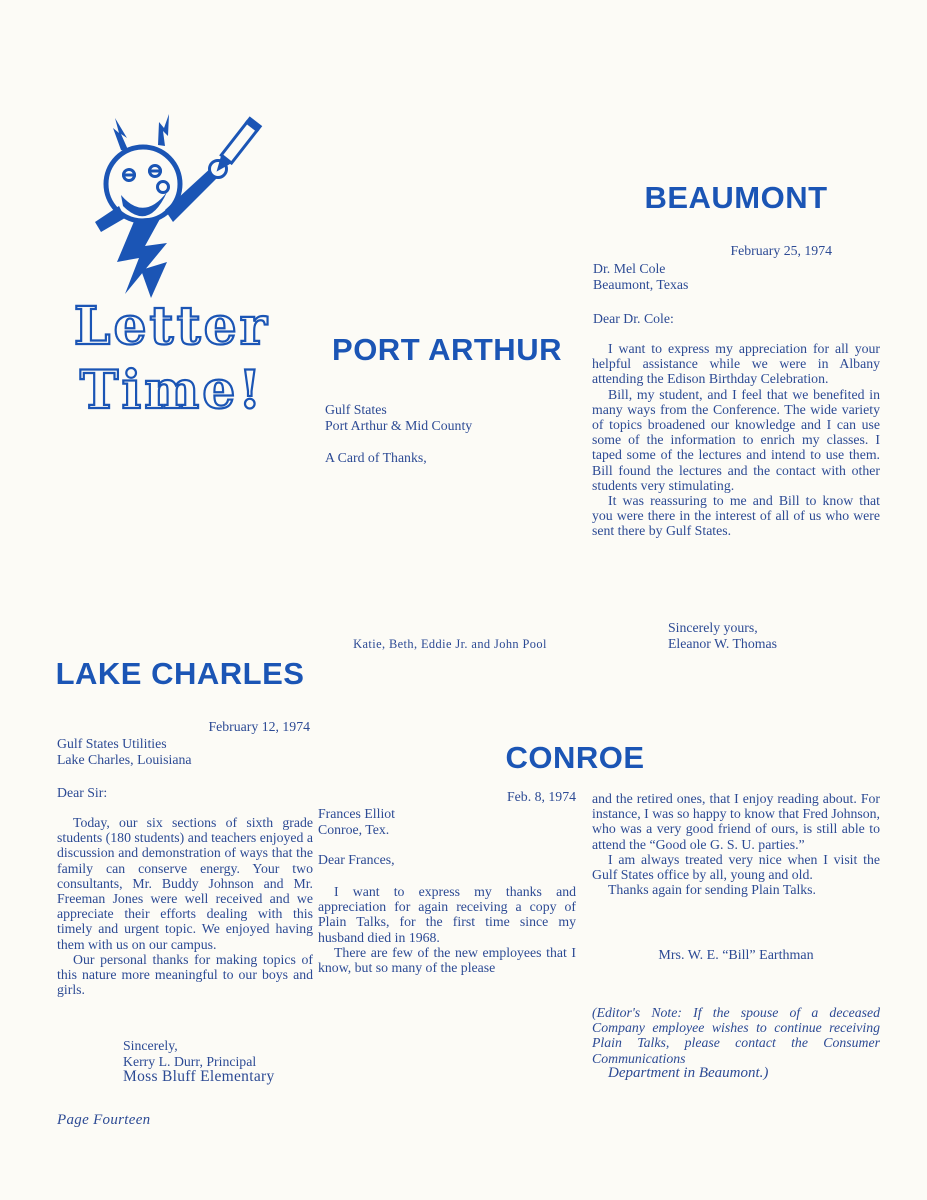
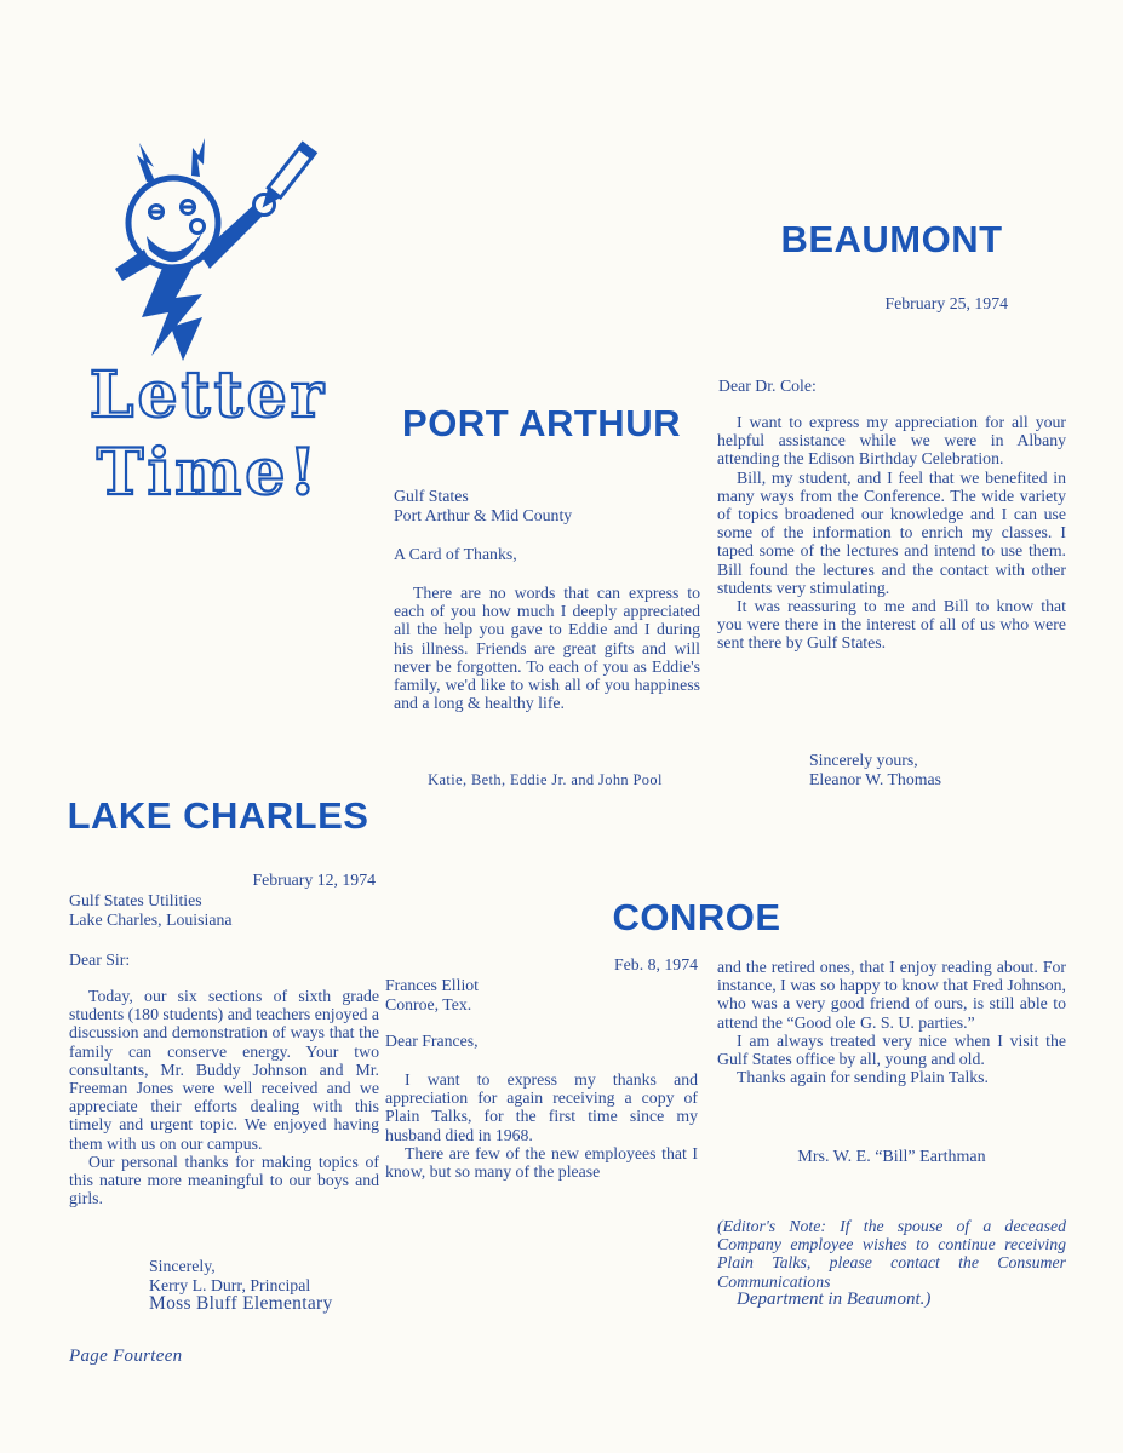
  Letter
  Time!
  BEAUMONT
  February 25, 1974
- Dr. Mel Cole
- Beaumont, Texas
  Dear Dr. Cole:
  I want to express my appreciation for all your helpful assistance while we were in Albany attending the Edison Birthday Celebration.
  Bill, my student, and I feel that we benefited in many ways from the Conference. The wide variety of topics broadened our knowledge and I can use some of the information to enrich my classes. I taped some of the lectures and intend to use them. Bill found the lectures and the contact with other students very stimulating.
  It was reassuring to me and Bill to know that you were there in the interest of all of us who were sent there by Gulf States.
  Sincerely yours,
  Eleanor W. Thomas
  PORT ARTHUR
  Gulf States
  Port Arthur & Mid County
  A Card of Thanks,
+ There are no words that can express to each of you how much I deeply appreciated all the help you gave to Eddie and I during his illness. Friends are great gifts and will never be forgotten. To each of you as Eddie's family, we'd like to wish all of you happiness and a long & healthy life.
  Katie, Beth, Eddie Jr. and John Pool
  LAKE CHARLES
  February 12, 1974
  Gulf States Utilities
  Lake Charles, Louisiana
  Dear Sir:
  Today, our six sections of sixth grade students (180 students) and teachers enjoyed a discussion and demonstration of ways that the family can conserve energy. Your two consultants, Mr. Buddy Johnson and Mr. Freeman Jones were well received and we appreciate their efforts dealing with this timely and urgent topic. We enjoyed having them with us on our campus.
  Our personal thanks for making topics of this nature more meaningful to our boys and girls.
  Sincerely,
  Kerry L. Durr, Principal
  Moss Bluff Elementary
  CONROE
  Feb. 8, 1974
  Frances Elliot
  Conroe, Tex.
  Dear Frances,
  I want to express my thanks and appreciation for again receiving a copy of Plain Talks, for the first time since my husband died in 1968.
  There are few of the new employees that I know, but so many of the please
  and the retired ones, that I enjoy reading about. For instance, I was so happy to know that Fred Johnson, who was a very good friend of ours, is still able to attend the “Good ole G. S. U. parties.”
  I am always treated very nice when I visit the Gulf States office by all, young and old.
  Thanks again for sending Plain Talks.
  Mrs. W. E. “Bill” Earthman
  (Editor's Note: If the spouse of a deceased Company employee wishes to continue receiving Plain Talks, please contact the Consumer Communications
  Department in Beaumont.)
  Page Fourteen
